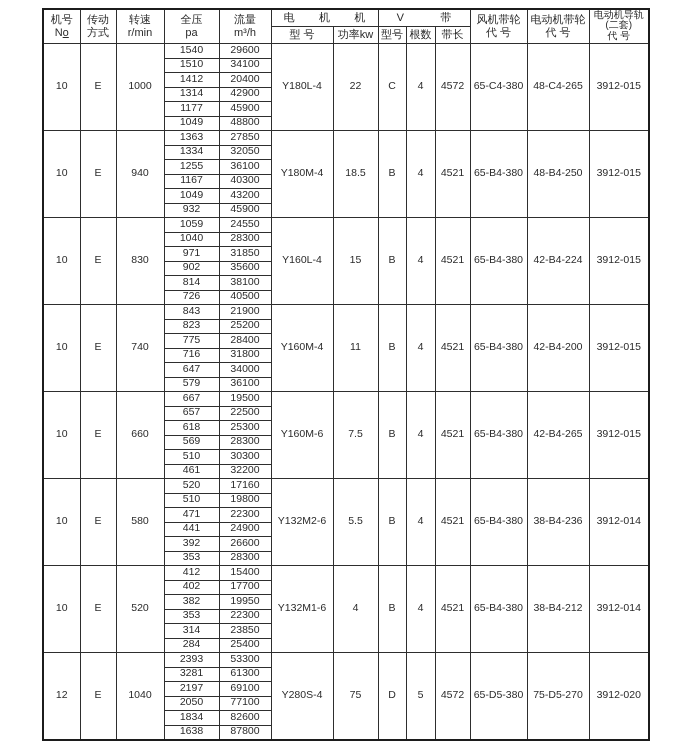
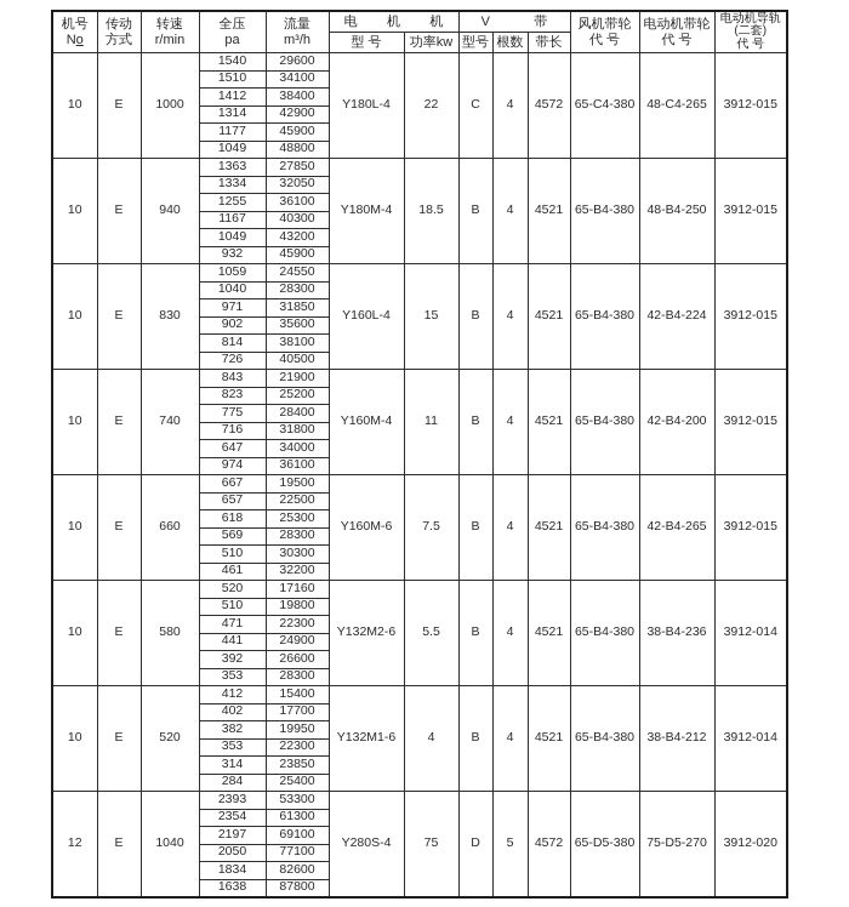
  机号No	传动方式	转速r/min	全压pa	流量m³/h	电 机 机	V 带	风机带轮代 号	电动机带轮代 号	电动机导轨(二套)代 号
  型 号	功率kw	型号	根数	带长
  10	E	1000	1540	29600	Y180L-4	22	C	4	4572	65-C4-380	48-C4-265	3912-015
  1510	34100
- 1412	20400
+ 1412	38400
  1314	42900
  1177	45900
  1049	48800
  10	E	940	1363	27850	Y180M-4	18.5	B	4	4521	65-B4-380	48-B4-250	3912-015
  1334	32050
  1255	36100
  1167	40300
  1049	43200
  932	45900
  10	E	830	1059	24550	Y160L-4	15	B	4	4521	65-B4-380	42-B4-224	3912-015
  1040	28300
  971	31850
  902	35600
  814	38100
  726	40500
  10	E	740	843	21900	Y160M-4	11	B	4	4521	65-B4-380	42-B4-200	3912-015
  823	25200
  775	28400
  716	31800
  647	34000
- 579	36100
+ 974	36100
  10	E	660	667	19500	Y160M-6	7.5	B	4	4521	65-B4-380	42-B4-265	3912-015
  657	22500
  618	25300
  569	28300
  510	30300
  461	32200
  10	E	580	520	17160	Y132M2-6	5.5	B	4	4521	65-B4-380	38-B4-236	3912-014
  510	19800
  471	22300
  441	24900
  392	26600
  353	28300
  10	E	520	412	15400	Y132M1-6	4	B	4	4521	65-B4-380	38-B4-212	3912-014
  402	17700
  382	19950
  353	22300
  314	23850
  284	25400
  12	E	1040	2393	53300	Y280S-4	75	D	5	4572	65-D5-380	75-D5-270	3912-020
- 3281	61300
+ 2354	61300
  2197	69100
  2050	77100
  1834	82600
  1638	87800
